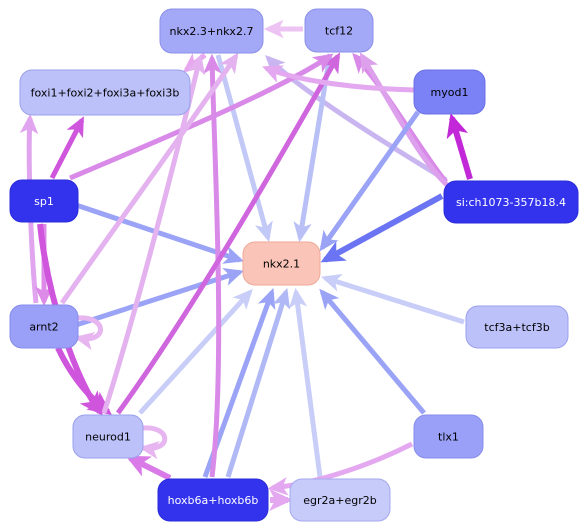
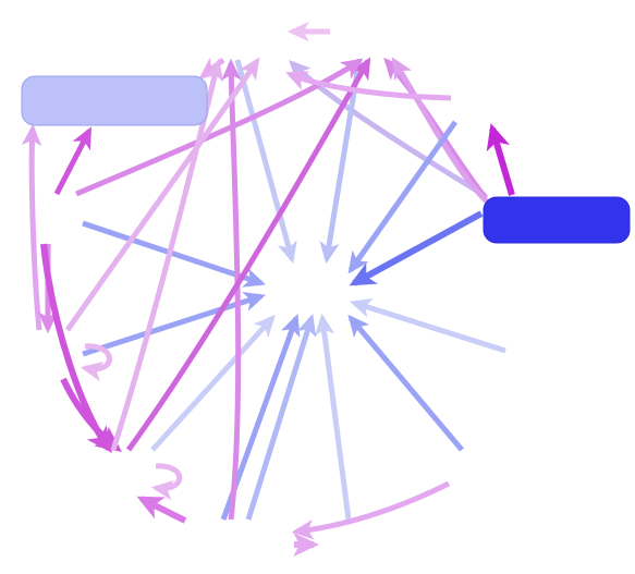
- nkx2.3+nkx2.7
- tcf12
- foxi1+foxi2+foxi3a+foxi3b
- myod1
- sp1
- si:ch1073-357b18.4
- nkx2.1
- arnt2
- tcf3a+tcf3b
- neurod1
- tlx1
- hoxb6a+hoxb6b
- egr2a+egr2b
